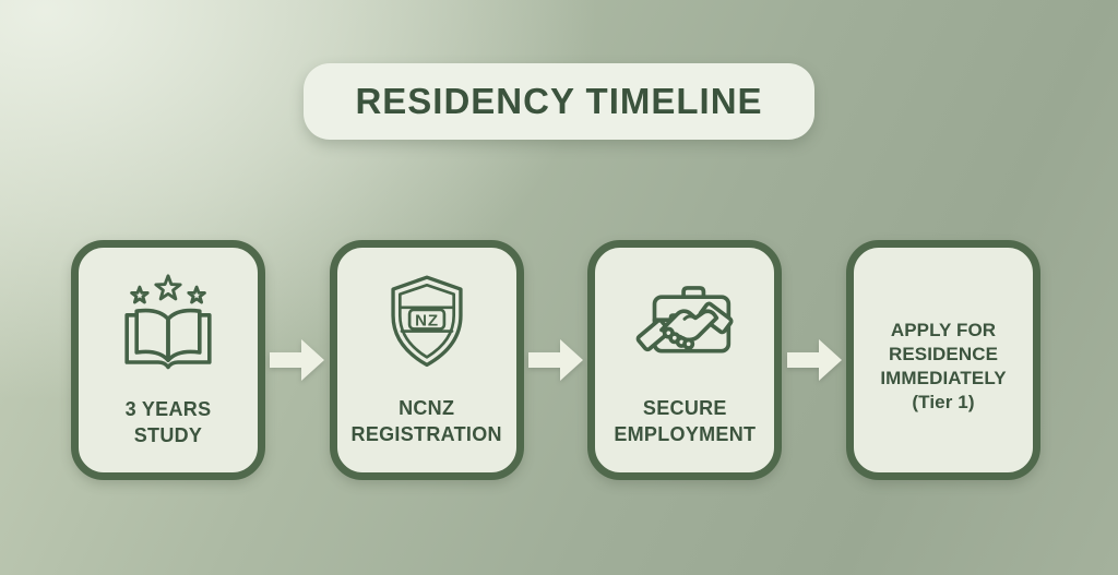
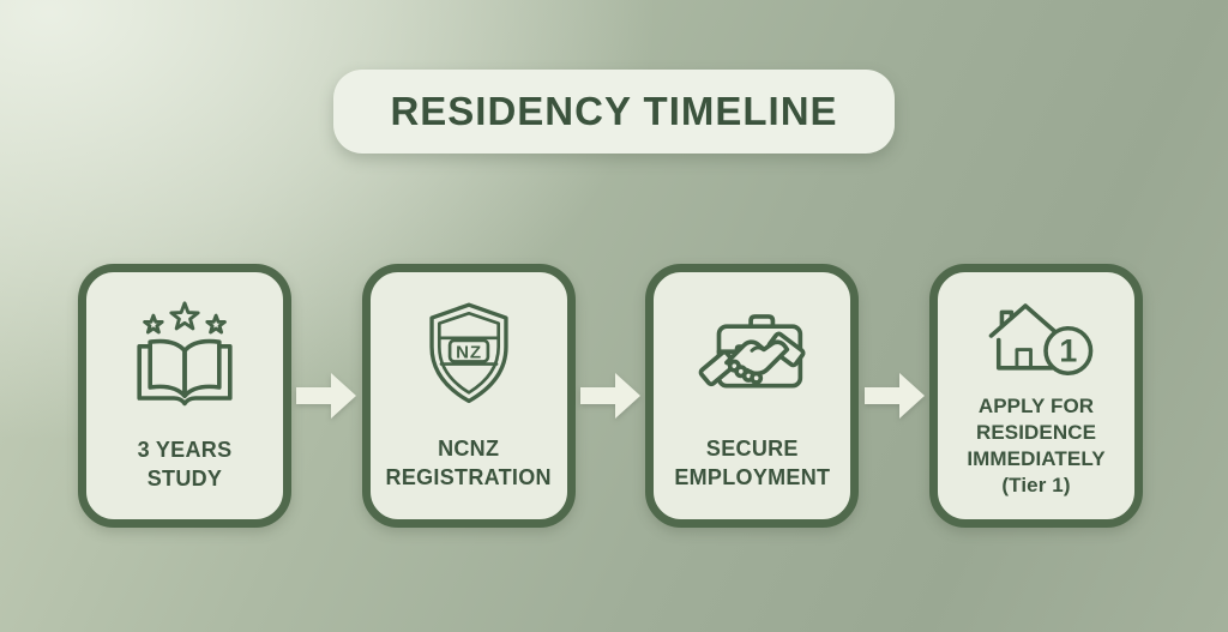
  RESIDENCY TIMELINE
  3 YEARS
  STUDY
  NZ
  NCNZ
  REGISTRATION
  SECURE
  EMPLOYMENT
+ 1
  APPLY FOR
  RESIDENCE
  IMMEDIATELY
  (Tier 1)
